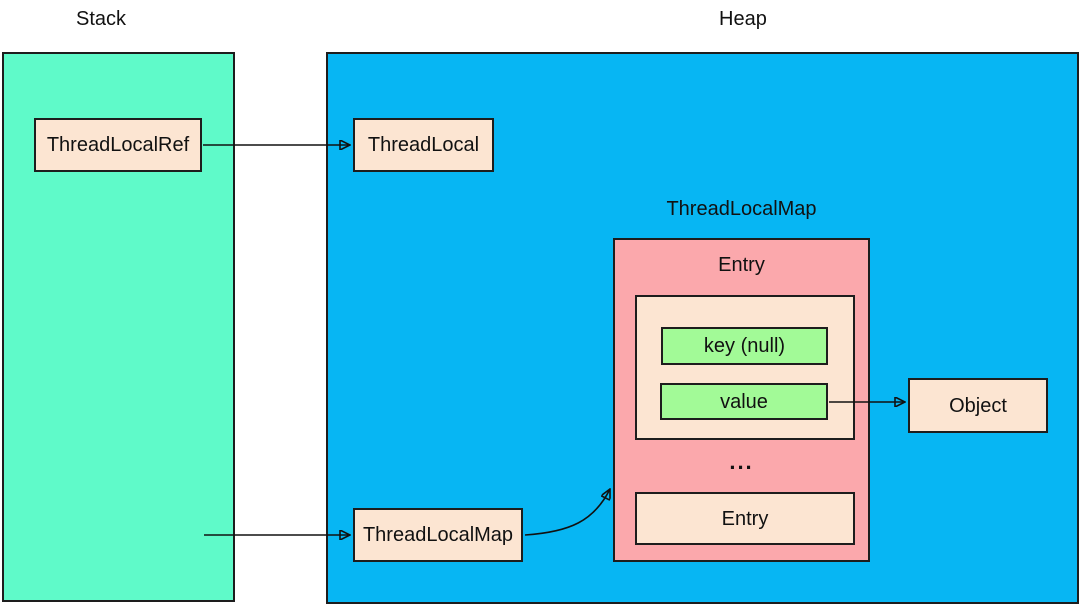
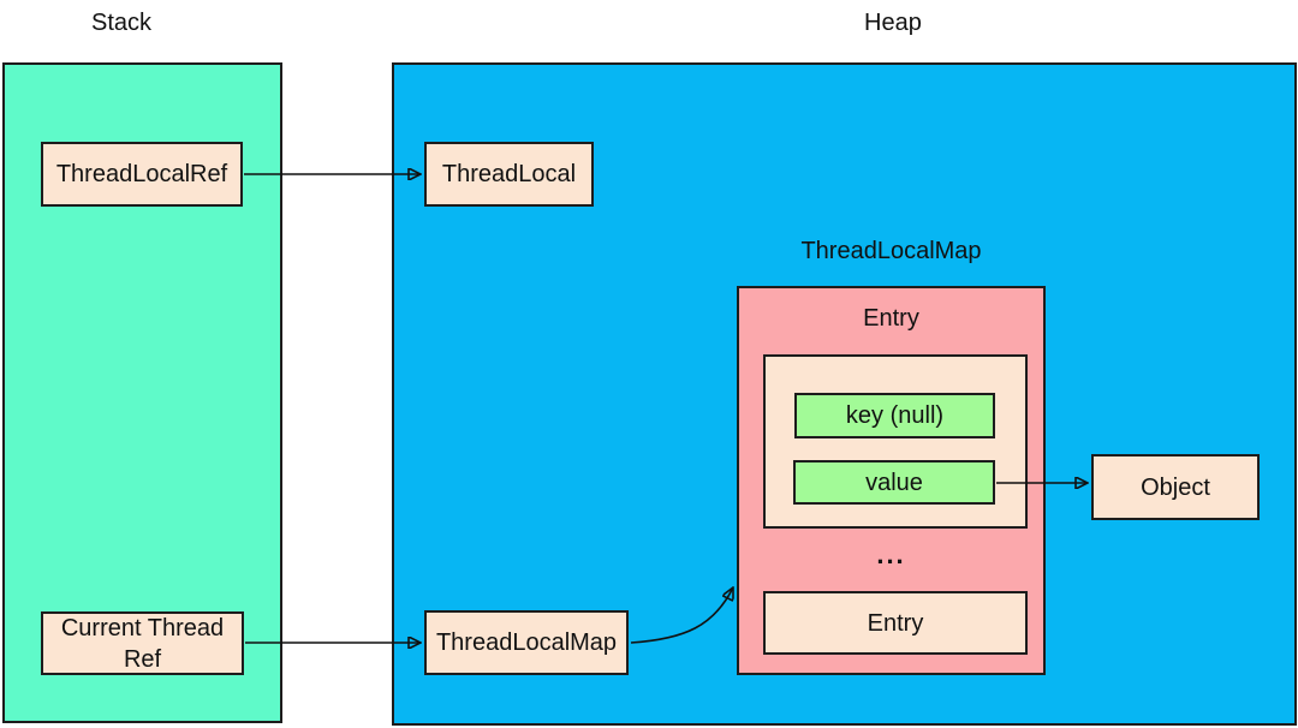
  Stack
  Heap
  ThreadLocalMap
  Entry
  key (null)
  value
  ...
  Entry
  ThreadLocalRef
+ Current Thread Ref
  ThreadLocal
  ThreadLocalMap
  Object
